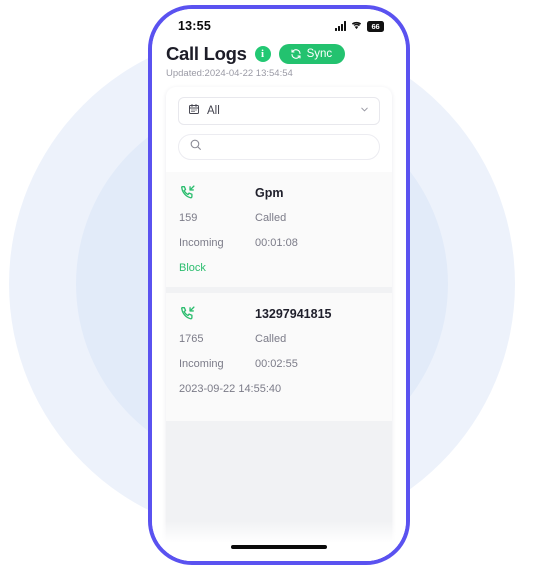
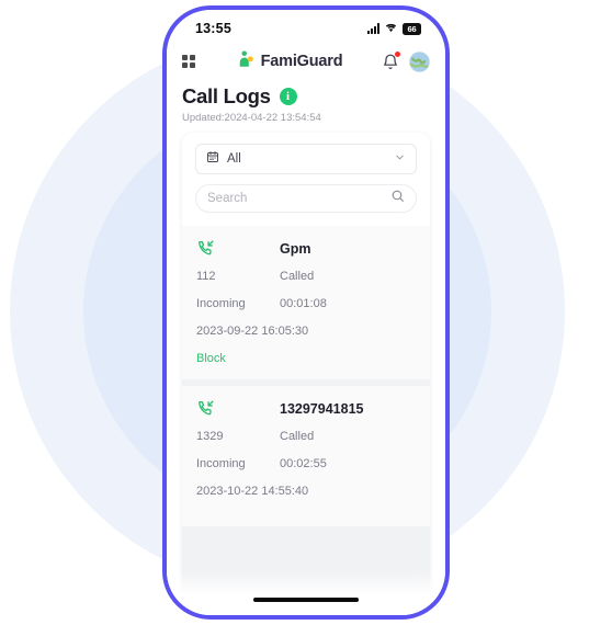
  13:55
  66
+ FamiGuard
  Call Logs
  i
- Sync
  Updated:2024-04-22 13:54:54
  All
+ Search
  Gpm
- 159
+ 112
  Called
  Incoming
  00:01:08
+ 2023-09-22 16:05:30
  Block
  13297941815
- 1765
+ 1329
  Called
  Incoming
  00:02:55
- 2023-09-22 14:55:40
+ 2023-10-22 14:55:40
